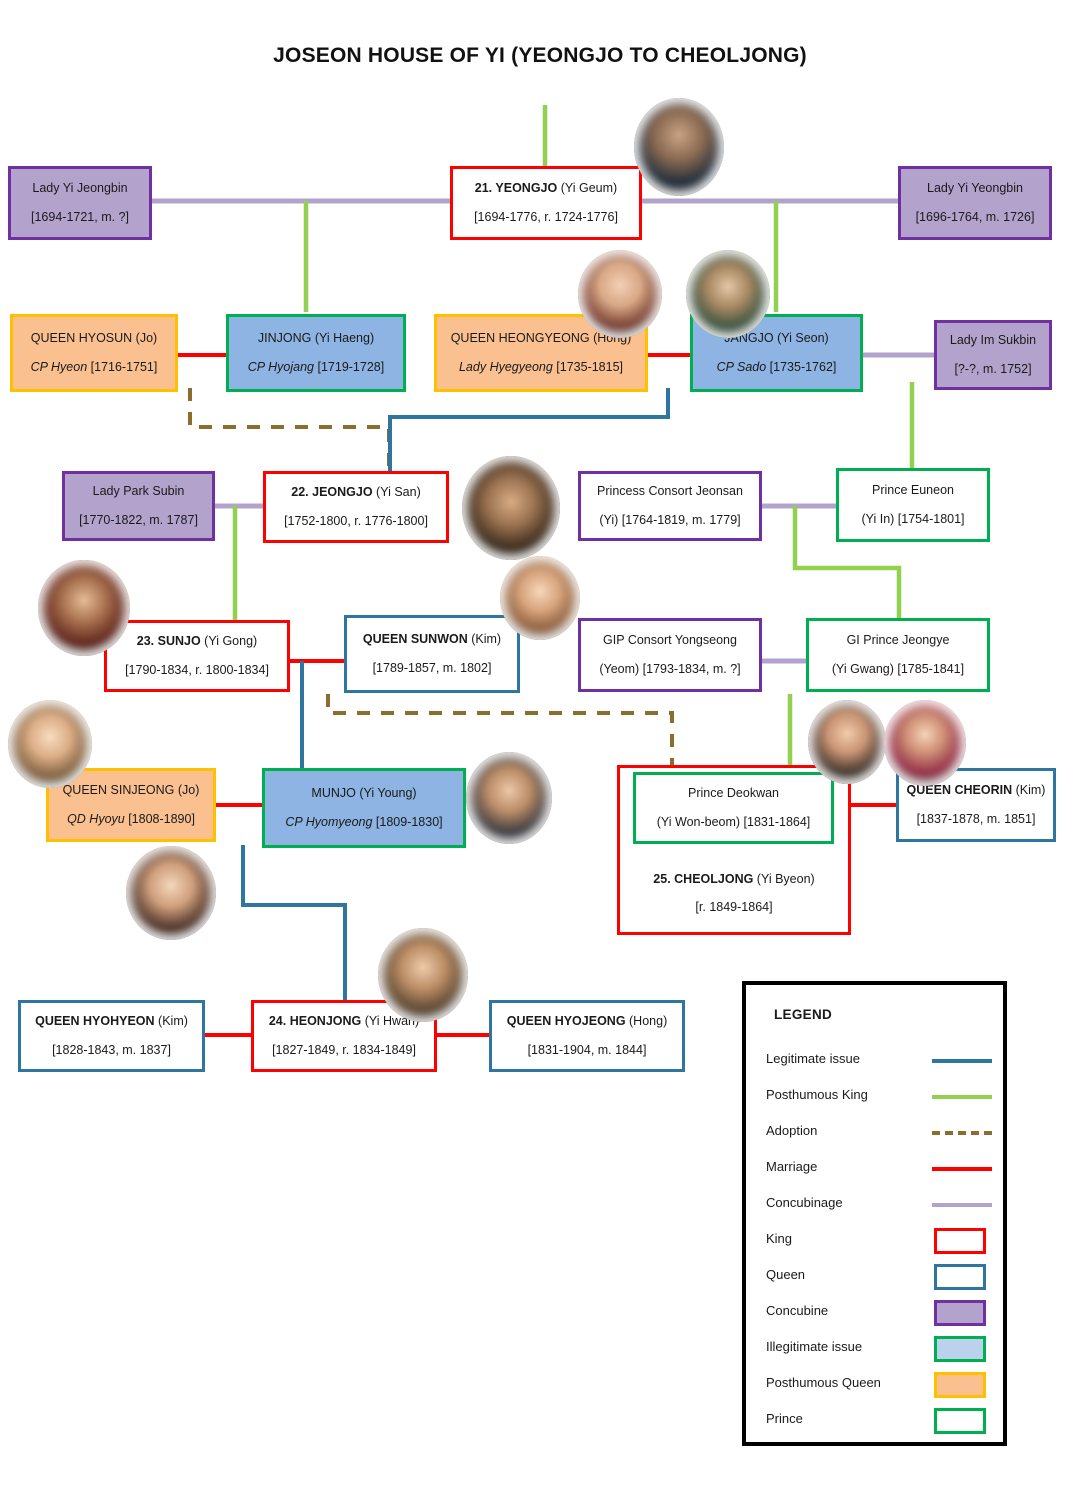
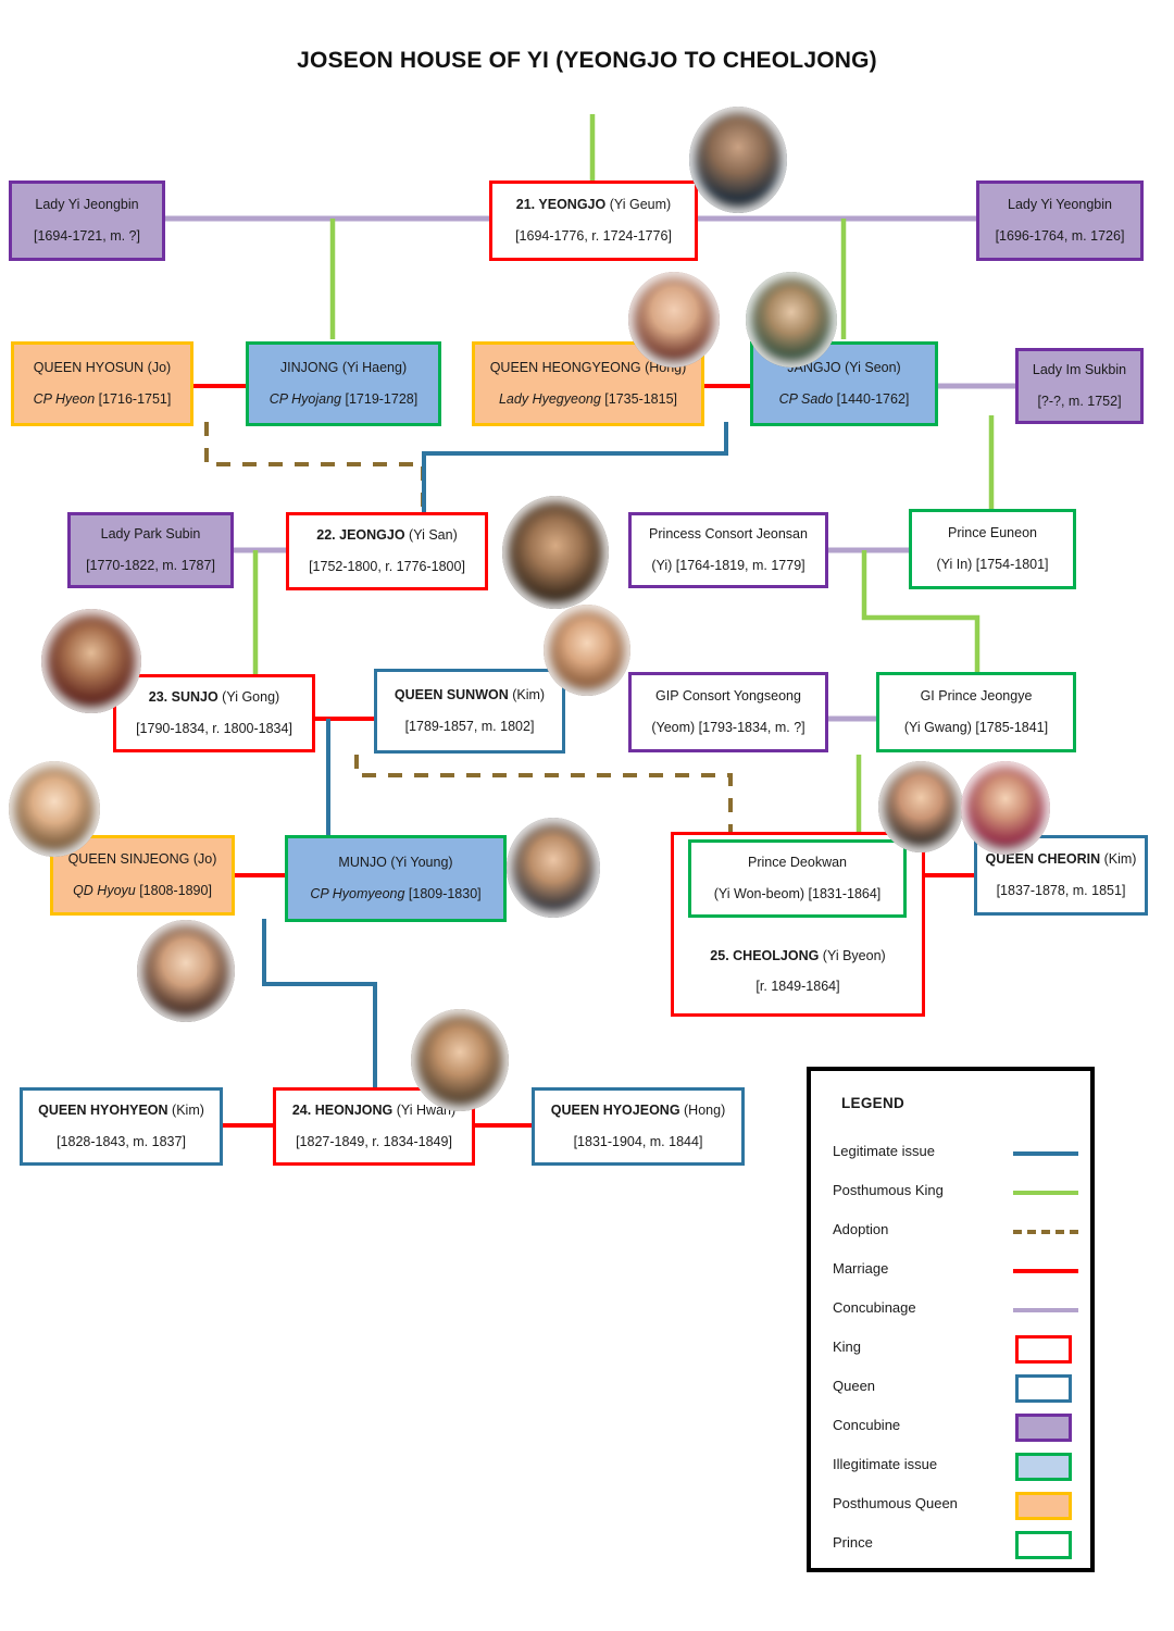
  JOSEON HOUSE OF YI (YEONGJO TO CHEOLJONG)
  Lady Yi Jeongbin
  [1694-1721, m. ?]
  21. YEONGJO (Yi Geum)
  [1694-1776, r. 1724-1776]
  Lady Yi Yeongbin
  [1696-1764, m. 1726]
  QUEEN HYOSUN (Jo)
  CP Hyeon [1716-1751]
  JINJONG (Yi Haeng)
  CP Hyojang [1719-1728]
  QUEEN HEONGYEONG (Hog)
  Lady Hyegyeong [1735-1815]
  ANGJO (Yi Seon)
- CP Sado [1735-1762]
+ CP Sado [1440-1762]
  Lady Im Sukbin
  [?-?, m. 1752]
  Lady Park Subin
  [1770-1822, m. 1787]
  22. JEONGJO (Yi San)
  [1752-1800, r. 1776-1800]
  Princess Consort Jeonsan
  (Yi) [1764-1819, m. 1779]
  Prince Euneon
  (Yi In) [1754-1801]
  23. SUNJO (Yi Gong)
  [1790-1834, r. 1800-1834]
  QUEEN SUNWON (Kim)
  [1789-1857, m. 1802]
  GIP Consort Yongseong
  (Yeom) [1793-1834, m. ?]
  GI Prince Jeongye
  (Yi Gwang) [1785-1841]
  QUEEN SINJEONG (Jo)
  QD Hyoyu [1808-1890]
  MUNJO (Yi Young)
  CP Hyomyeong [1809-1830]
  25. CHEOLJONG (Yi Byeon)
  [r. 1849-1864]
  Prince Deokwan
  (Yi Won-beom) [1831-1864]
  QUEEN CHEORIN (Kim)
  [1837-1878, m. 1851]
  QUEEN HYOHYEON (Kim)
  [1828-1843, m. 1837]
  24. HEONJONG (Yi Hwan
  [1827-1849, r. 1834-1849]
  QUEEN HYOJEONG (Hong)
  [1831-1904, m. 1844]
  LEGEND
  Legitimate issue
  Posthumous King
  Adoption
  Marriage
  Concubinage
  King
  Queen
  Concubine
  Illegitimate issue
  Posthumous Queen
  Prince
